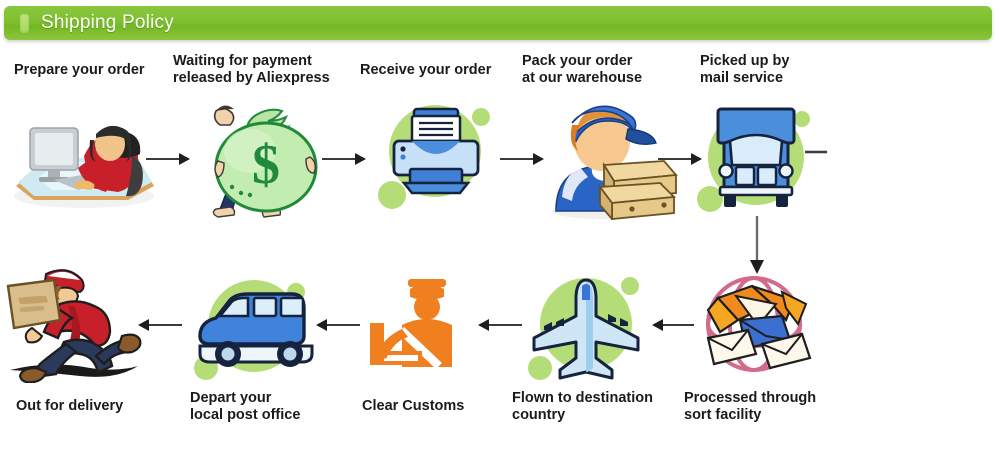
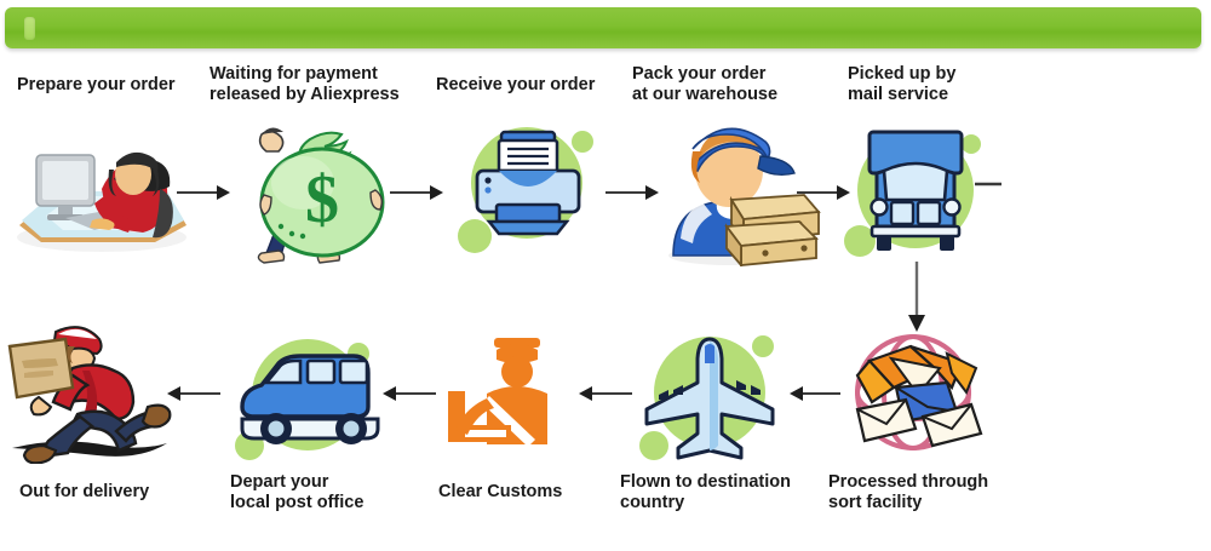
- Shipping Policy
  Prepare your order
  Waiting for payment
  released by Aliexpress
  Receive your order
  Pack your order
  at our warehouse
  Picked up by
  mail service
  $
  Out for delivery
  Depart your
  local post office
  Clear Customs
  Flown to destination
  country
  Processed through
  sort facility
